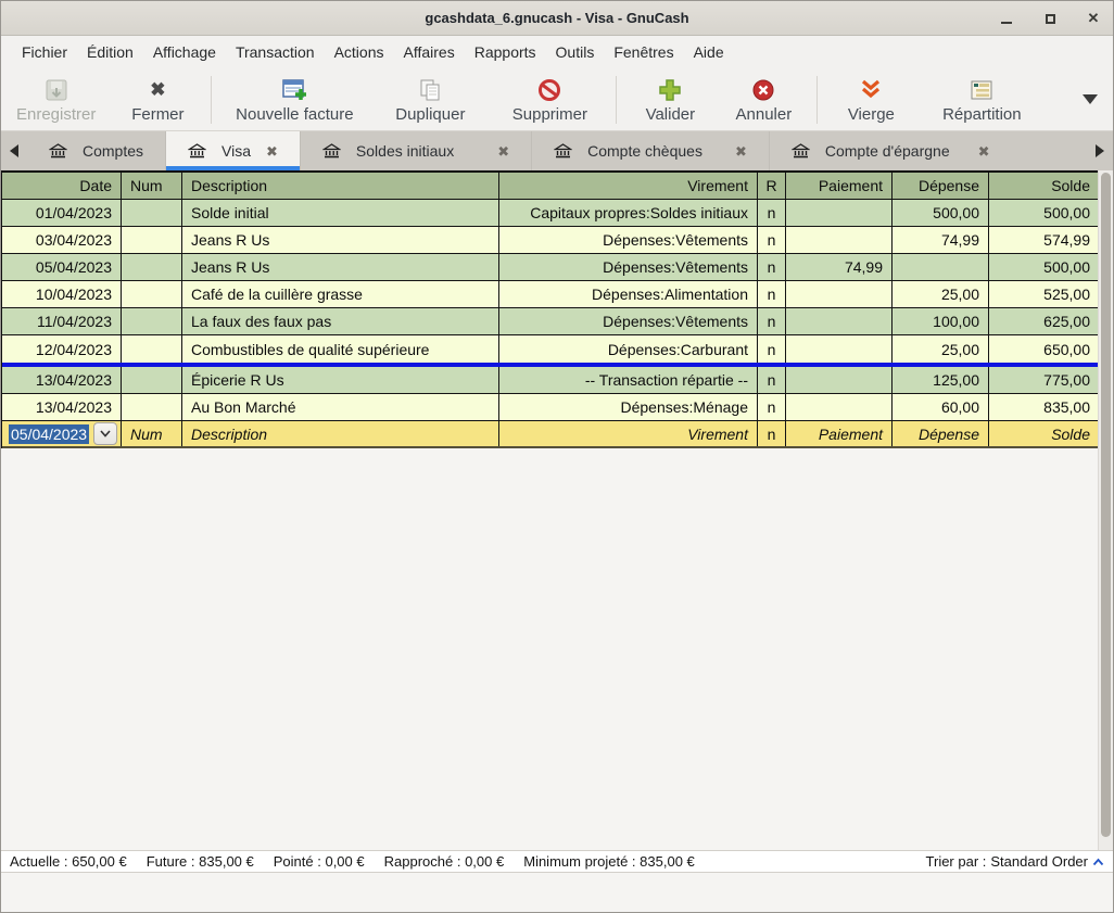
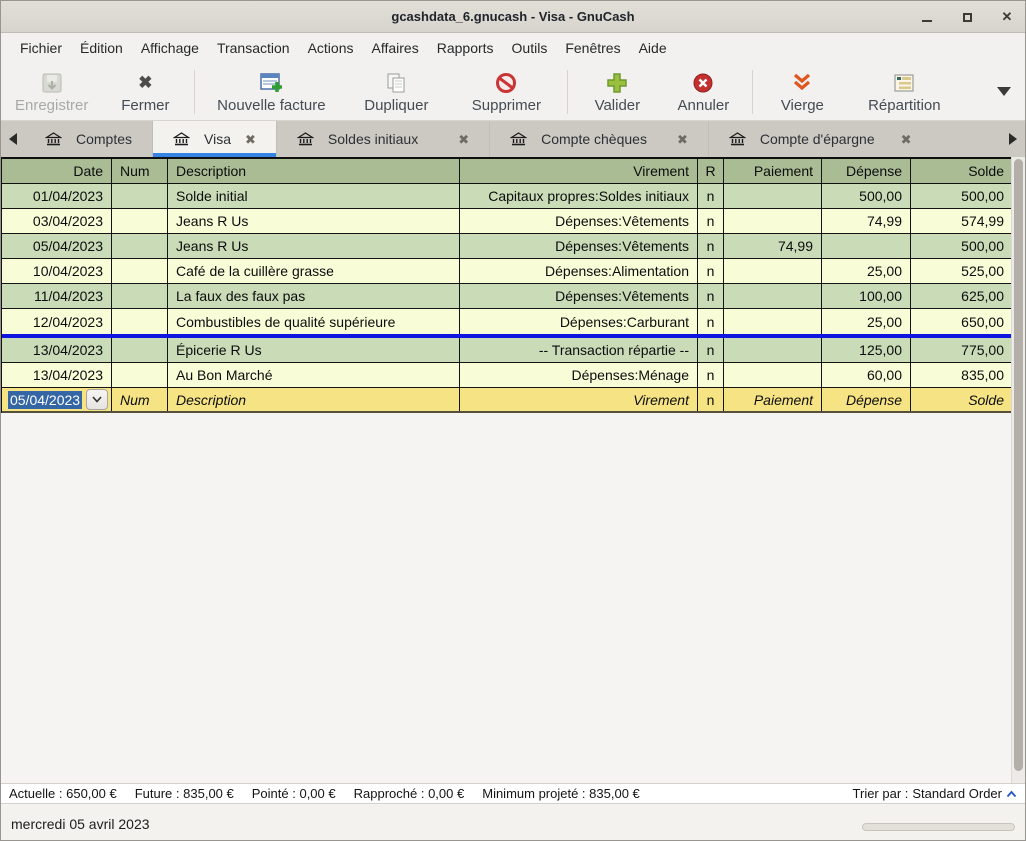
  gcashdata_6.gnucash - Visa - GnuCash
  ✕
  Fichier
  Édition
  Affichage
  Transaction
  Actions
  Affaires
  Rapports
  Outils
  Fenêtres
  Aide
  Enregistrer
  ✖
  Fermer
  Nouvelle facture
  Dupliquer
  Supprimer
  Valider
  Annuler
  Vierge
  Répartition
  Comptes
  Visa
  ✖
  Soldes initiaux
  ✖
  Compte chèques
  ✖
  Compte d'épargne
  ✖
  Date
  Num
  Description
  Virement
  R
  Paiement
  Dépense
  Solde
  01/04/2023
  Solde initial
  Capitaux propres:Soldes initiaux
  n
  500,00
  500,00
  03/04/2023
  Jeans R Us
  Dépenses:Vêtements
  n
  74,99
  574,99
  05/04/2023
  Jeans R Us
  Dépenses:Vêtements
  n
  74,99
  500,00
  10/04/2023
  Café de la cuillère grasse
  Dépenses:Alimentation
  n
  25,00
  525,00
  11/04/2023
  La faux des faux pas
  Dépenses:Vêtements
  n
  100,00
  625,00
  12/04/2023
  Combustibles de qualité supérieure
  Dépenses:Carburant
  n
  25,00
  650,00
  13/04/2023
  Épicerie R Us
  -- Transaction répartie --
  n
  125,00
  775,00
  13/04/2023
  Au Bon Marché
  Dépenses:Ménage
  n
  60,00
  835,00
  05/04/2023
  Num
  Description
  Virement
  n
  Paiement
  Dépense
  Solde
  Actuelle : 650,00 €
  Future : 835,00 €
  Pointé : 0,00 €
  Rapproché : 0,00 €
  Minimum projeté : 835,00 €
  Trier par :
  Standard Order
+ mercredi 05 avril 2023
